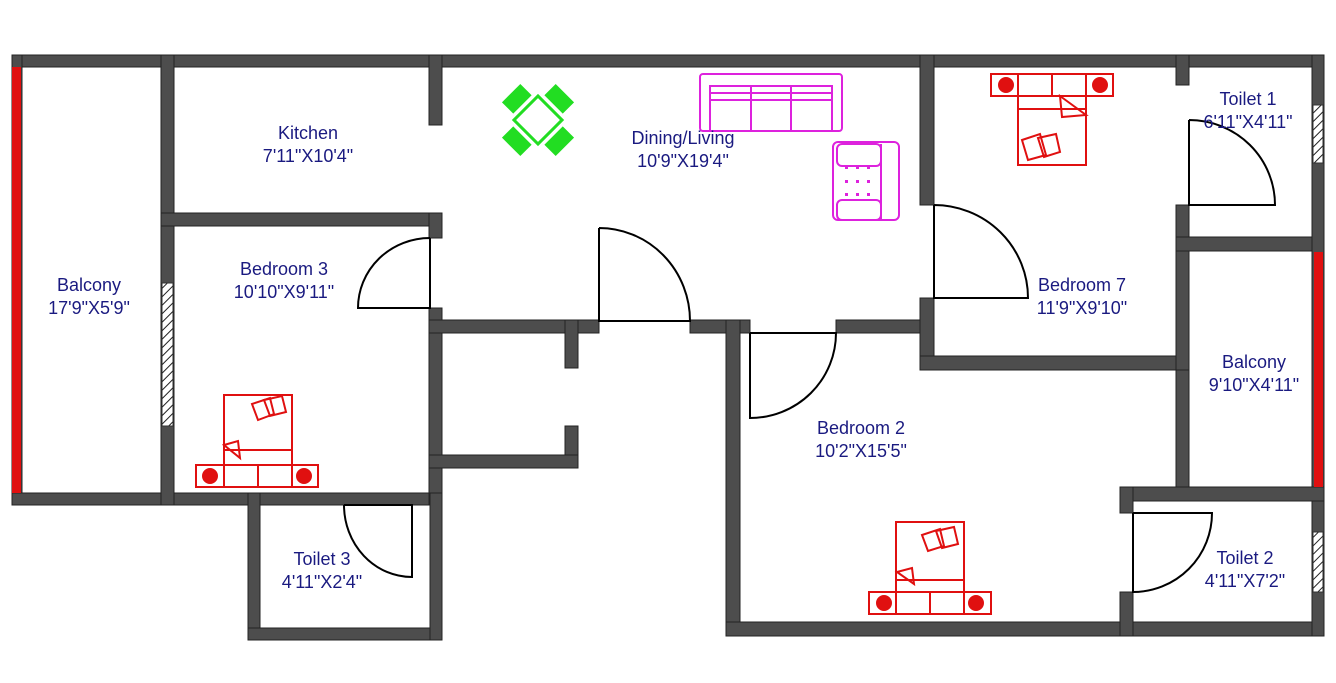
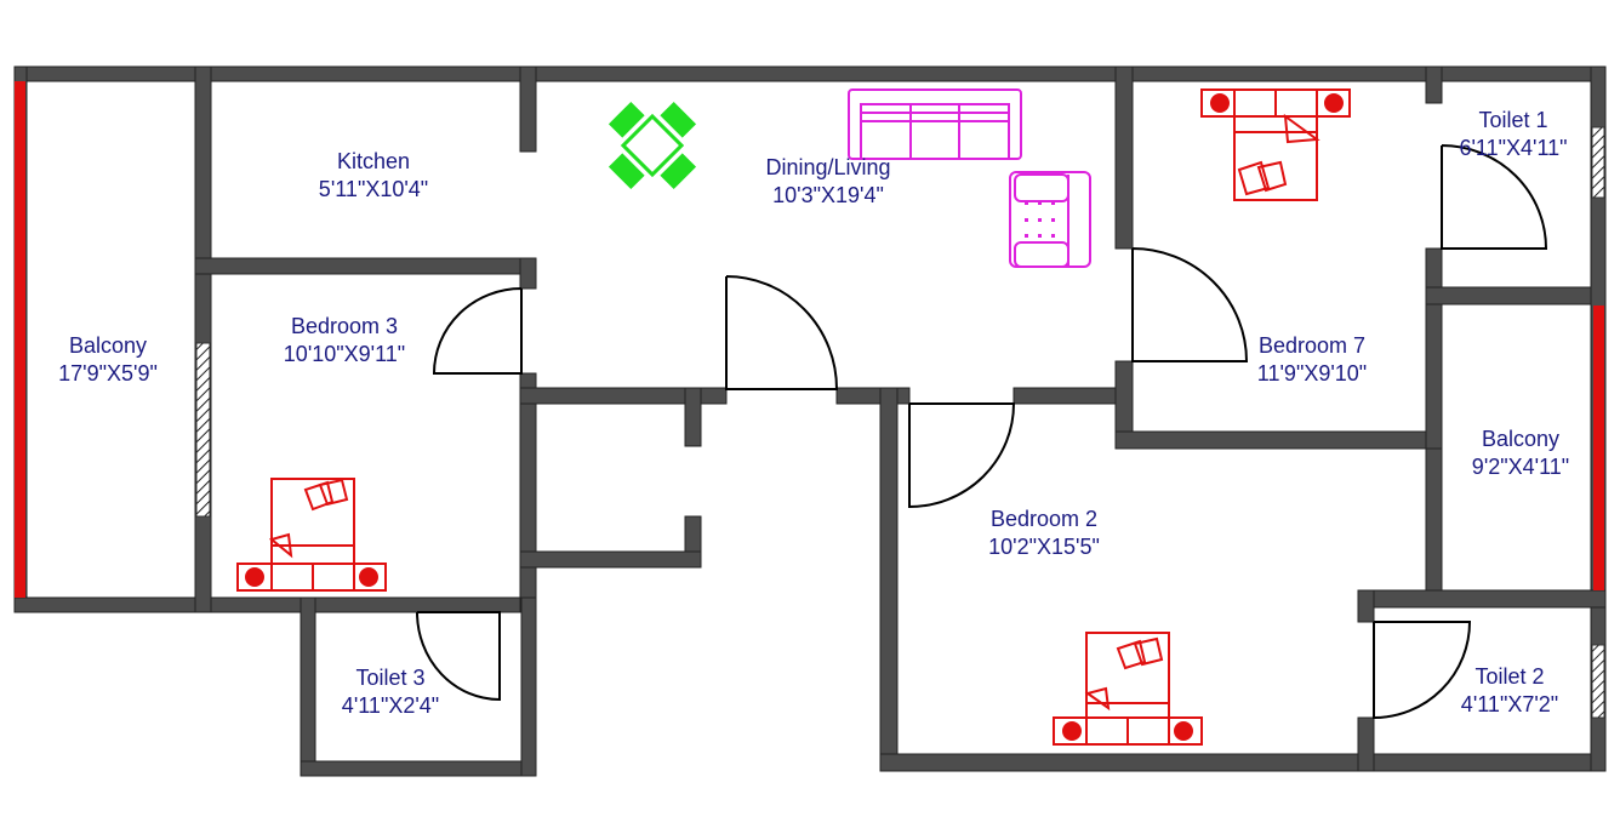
  Kitchen
- 7'11"X10'4"
+ 5'11"X10'4"
  Dining/Living
- 10'9"X19'4"
+ 10'3"X19'4"
  Bedroom 7
  11'9"X9'10"
  Toilet 1
  6'11"X4'11"
  Balcony
  17'9"X5'9"
  Bedroom 3
  10'10"X9'11"
  Balcony
- 9'10"X4'11"
+ 9'2"X4'11"
  Bedroom 2
  10'2"X15'5"
  Toilet 3
  4'11"X2'4"
  Toilet 2
  4'11"X7'2"
